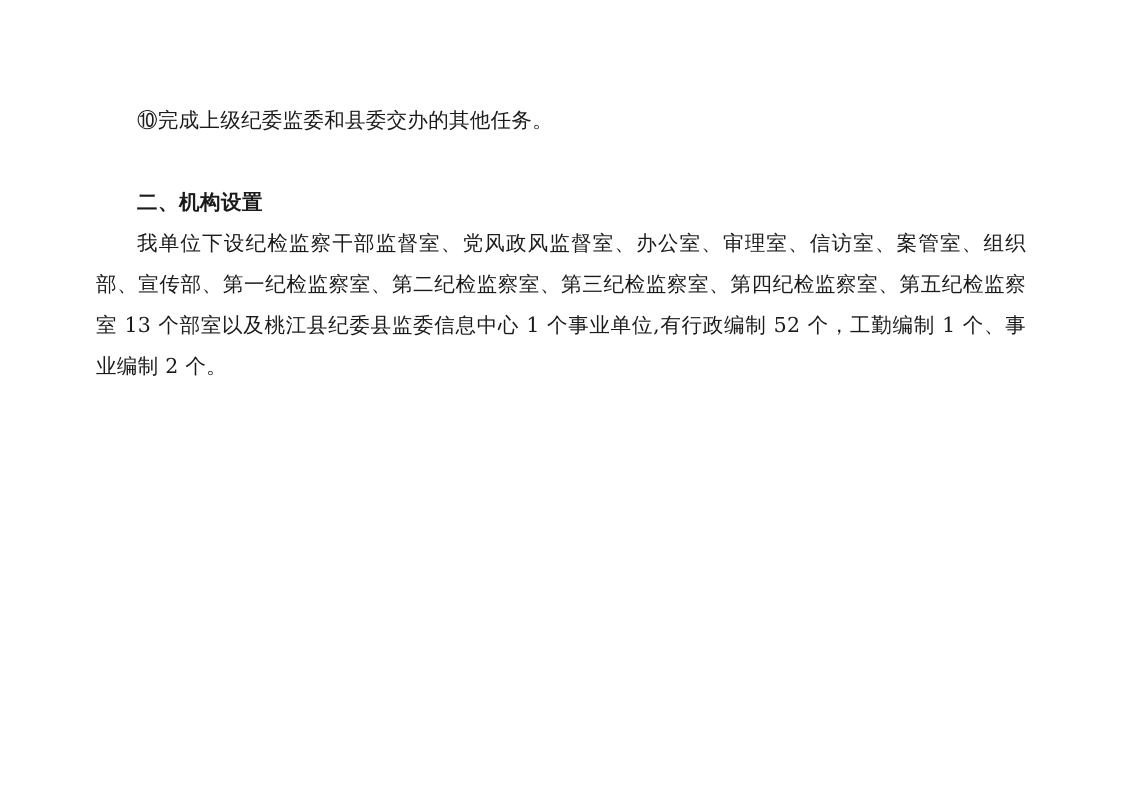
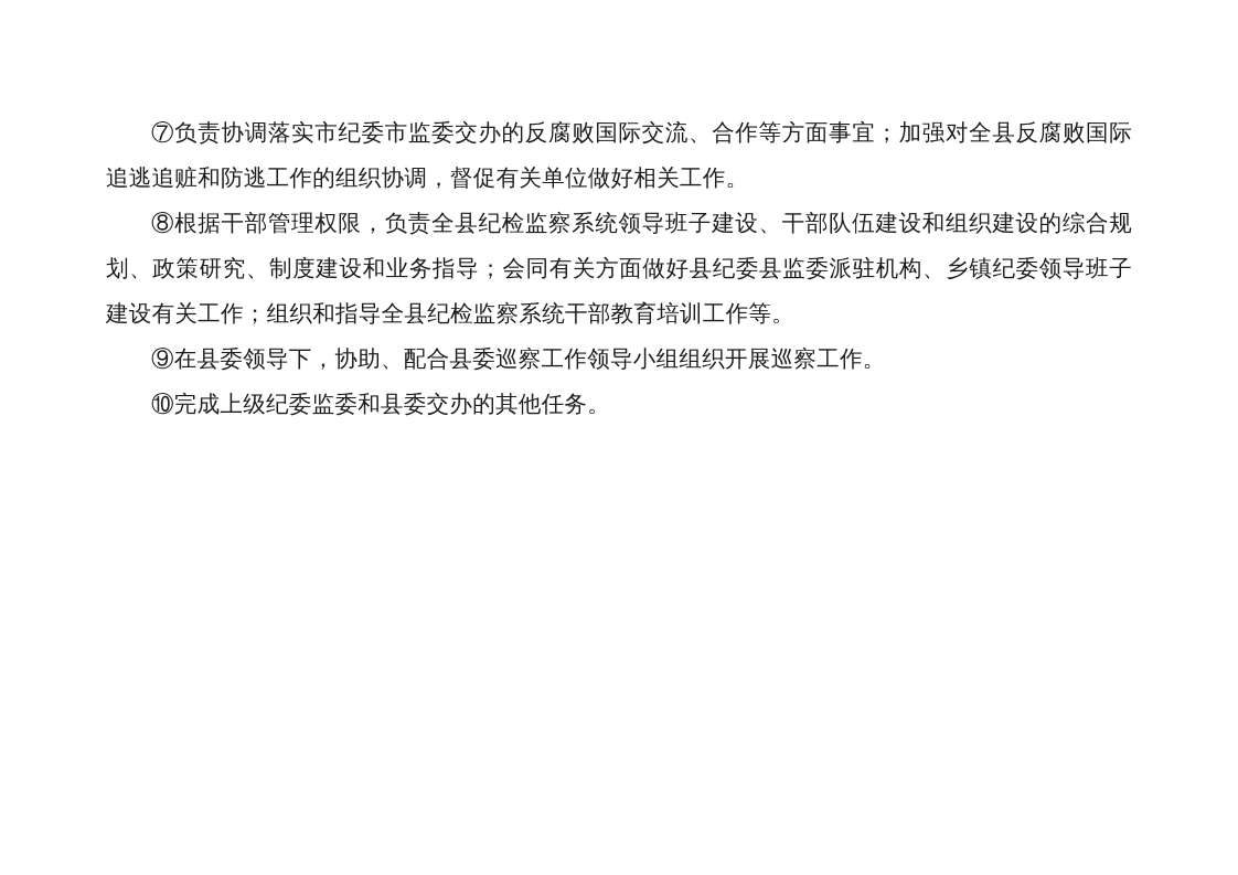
+ ⑦负责协调落实市纪委市监委交办的反腐败国际交流、合作等方面事宜；加强对全县反腐败国际追逃追赃和防逃工作的组织协调，督促有关单位做好相关工作。
+ ⑧根据干部管理权限，负责全县纪检监察系统领导班子建设、干部队伍建设和组织建设的综合规划、政策研究、制度建设和业务指导；会同有关方面做好县纪委县监委派驻机构、乡镇纪委领导班子建设有关工作；组织和指导全县纪检监察系统干部教育培训工作等。
+ ⑨在县委领导下，协助、配合县委巡察工作领导小组组织开展巡察工作。
  ⑩完成上级纪委监委和县委交办的其他任务。
- 二、机构设置
- 我单位下设纪检监察干部监督室、党风政风监督室、办公室、审理室、信访室、案管室、组织部、宣传部、第一纪检监察室、第二纪检监察室、第三纪检监察室、第四纪检监察室、第五纪检监察室 13 个部室以及桃江县纪委县监委信息中心 1 个事业单位,有行政编制 52 个，工勤编制 1 个、事业编制 2 个。
